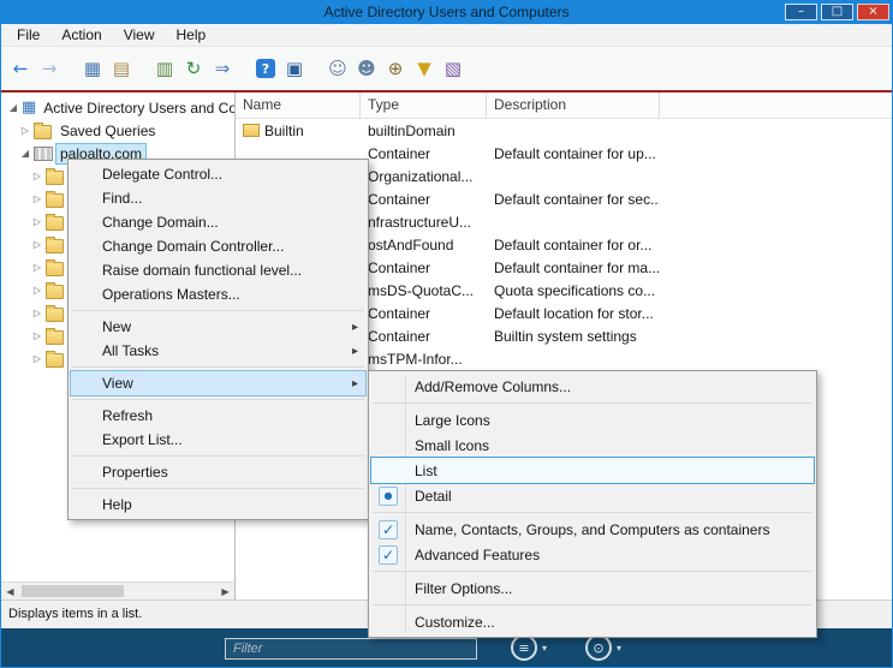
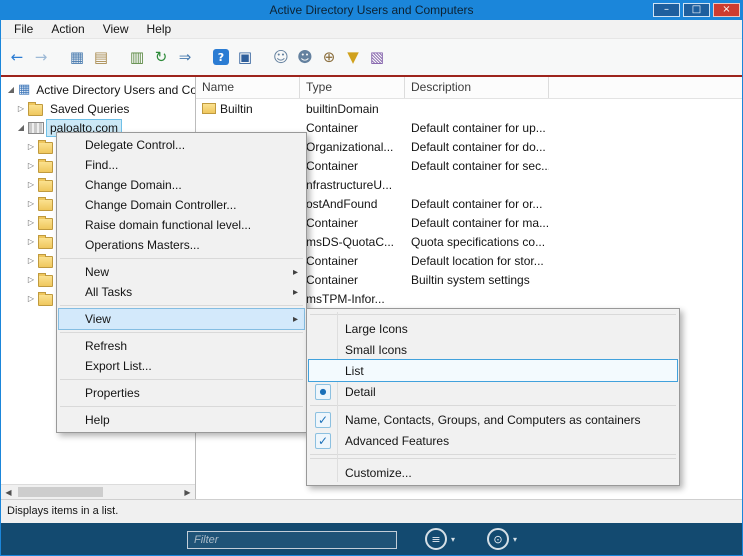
  Active Directory Users and Computers
  –
  □
  ×
  File
  Action
  View
  Help
  ←
  →
  ▦
  ▤
  ▥
  ↻
  ⇒
  ?
  ▣
  ☺
  ☻
  ⊕
  ▼
  ▧
  ◢
  ▦
  Active Directory Users and Co
  ▷
  Saved Queries
  ◢
  paloalto.com
  ▷
  ▷
  ▷
  ▷
  ▷
  ▷
  ▷
  ▷
  ▷
  ◀
  ▶
  Name
  Type
  Description
  Builtin
  builtinDomain
  Container
  Default container for up...
  Organizational...
+ Default container for do...
  Container
  Default container for sec..
  nfrastructureU...
  ostAndFound
  Default container for or...
  Container
  Default container for ma...
  msDS-QuotaC...
  Quota specifications co...
  Container
  Default location for stor...
  Container
  Builtin system settings
  msTPM-Infor...
  Displays items in a list.
  Filter
  ≡
  ▾
  ⊙
  ▾
  Delegate Control...
  Find...
  Change Domain...
  Change Domain Controller...
  Raise domain functional level...
  Operations Masters...
  New
  ▸
  All Tasks
  ▸
  View
  ▸
  Refresh
  Export List...
  Properties
  Help
- Add/Remove Columns...
  Large Icons
  Small Icons
  List
  ●
  Detail
  ✓
  Name, Contacts, Groups, and Computers as containers
  ✓
  Advanced Features
- Filter Options...
  Customize...
